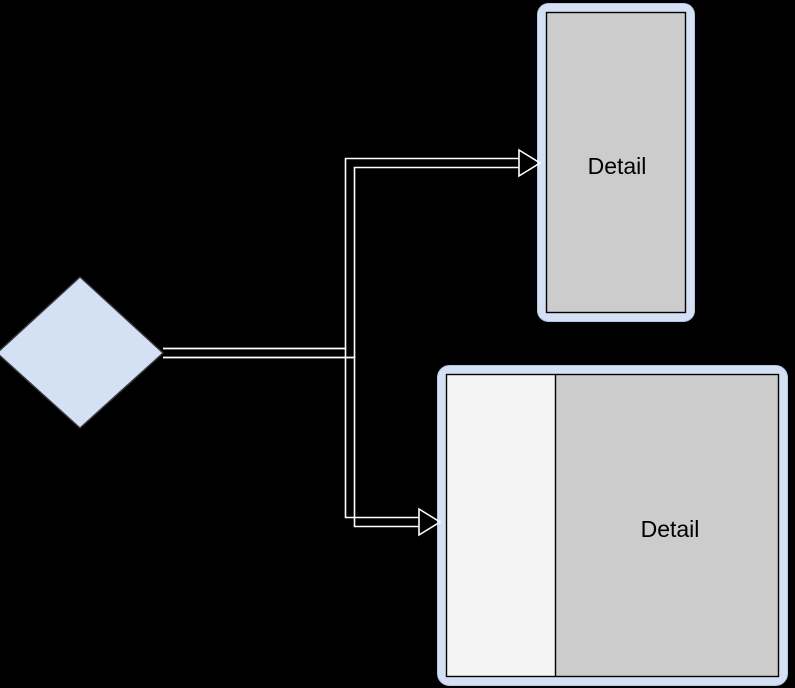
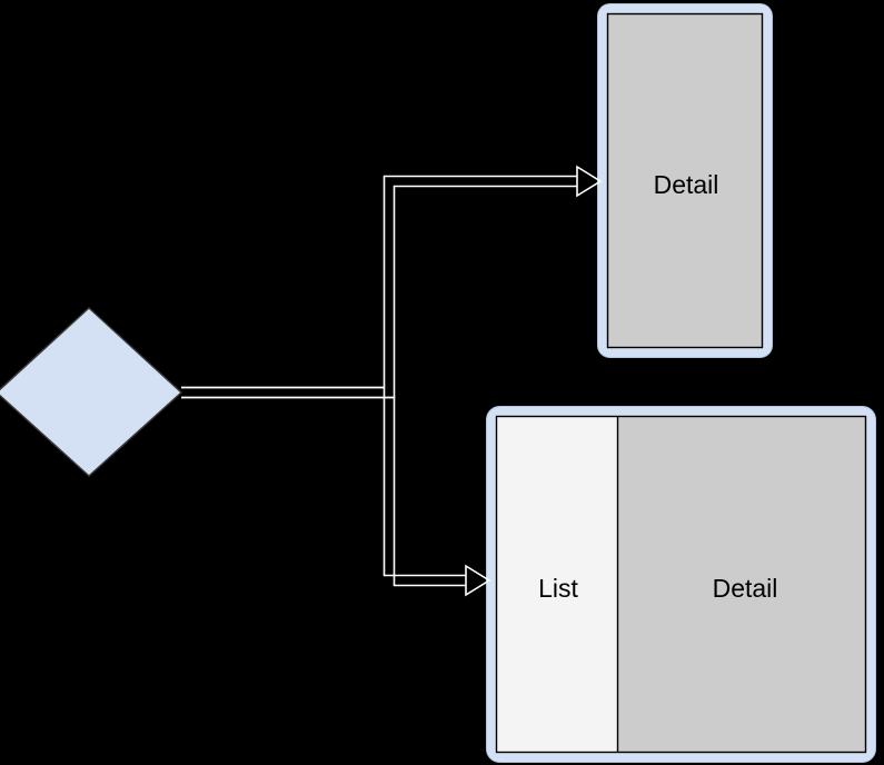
  Detail
+ List
  Detail
